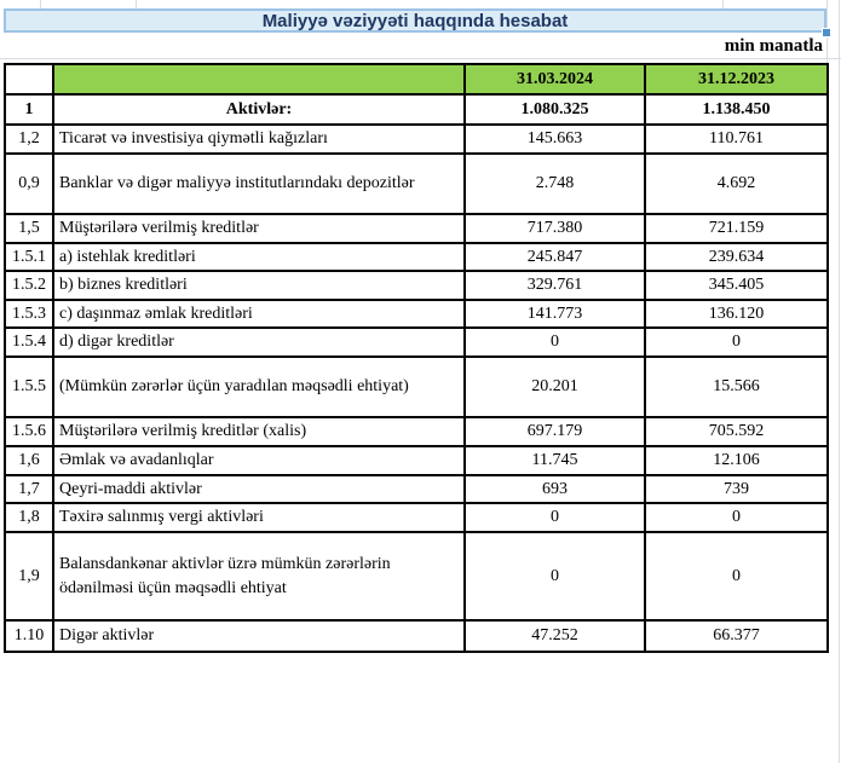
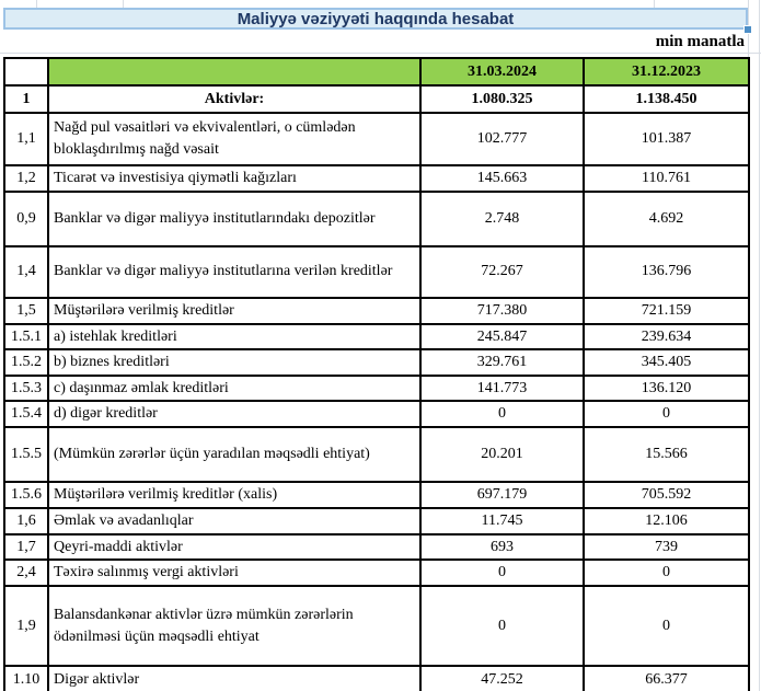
  Maliyyə vəziyyəti haqqında hesabat
  min manatla
  		31.03.2024	31.12.2023
  1	Aktivlər:	1.080.325	1.138.450
+ 1,1	Nağd pul vəsaitləri və ekvivalentləri, o cümlədən bloklaşdırılmış nağd vəsait	102.777	101.387
  1,2	Ticarət və investisiya qiymətli kağızları	145.663	110.761
  0,9	Banklar və digər maliyyə institutlarındakı depozitlər	2.748	4.692
+ 1,4	Banklar və digər maliyyə institutlarına verilən kreditlər	72.267	136.796
  1,5	Müştərilərə verilmiş kreditlər	717.380	721.159
  1.5.1	a) istehlak kreditləri	245.847	239.634
  1.5.2	b) biznes kreditləri	329.761	345.405
  1.5.3	c) daşınmaz əmlak kreditləri	141.773	136.120
  1.5.4	d) digər kreditlər	0	0
  1.5.5	(Mümkün zərərlər üçün yaradılan məqsədli ehtiyat)	20.201	15.566
  1.5.6	Müştərilərə verilmiş kreditlər (xalis)	697.179	705.592
  1,6	Əmlak və avadanlıqlar	11.745	12.106
  1,7	Qeyri-maddi aktivlər	693	739
- 1,8	Təxirə salınmış vergi aktivləri	0	0
+ 2,4	Təxirə salınmış vergi aktivləri	0	0
  1,9	Balansdankənar aktivlər üzrə mümkün zərərlərin ödənilməsi üçün məqsədli ehtiyat	0	0
  1.10	Digər aktivlər	47.252	66.377
